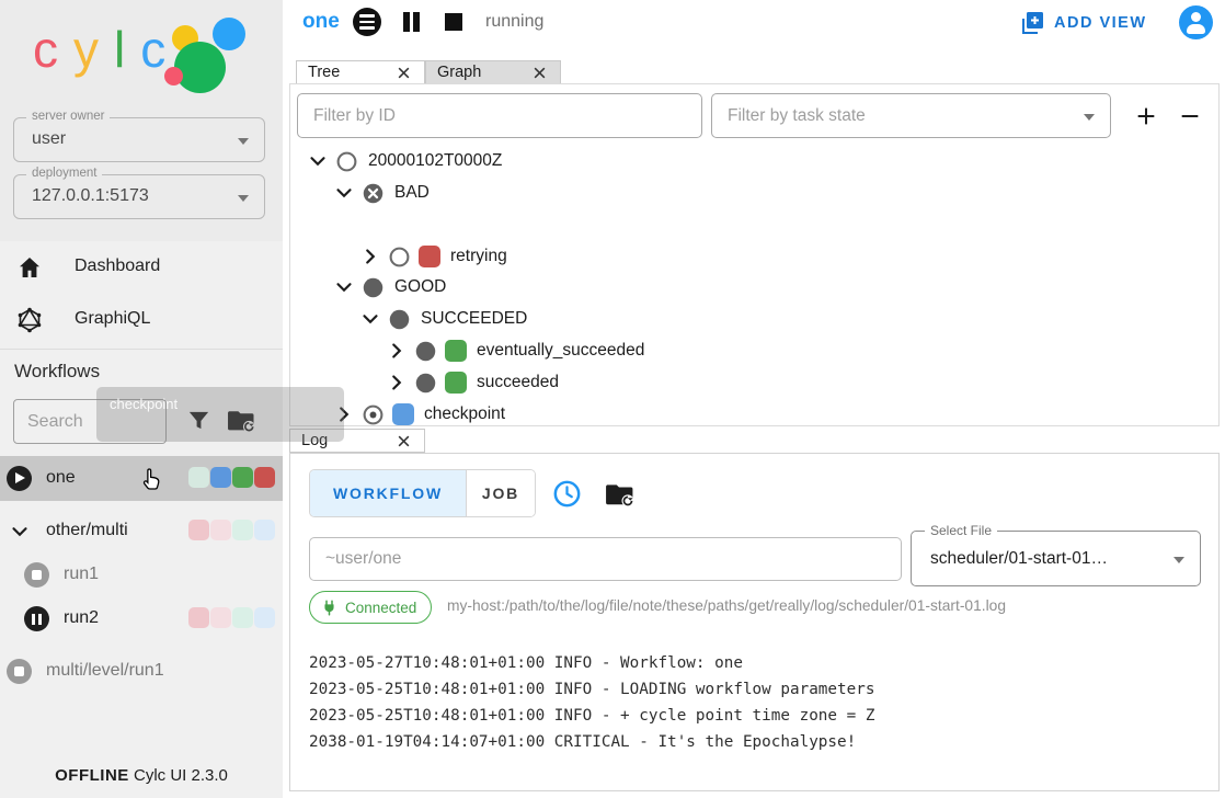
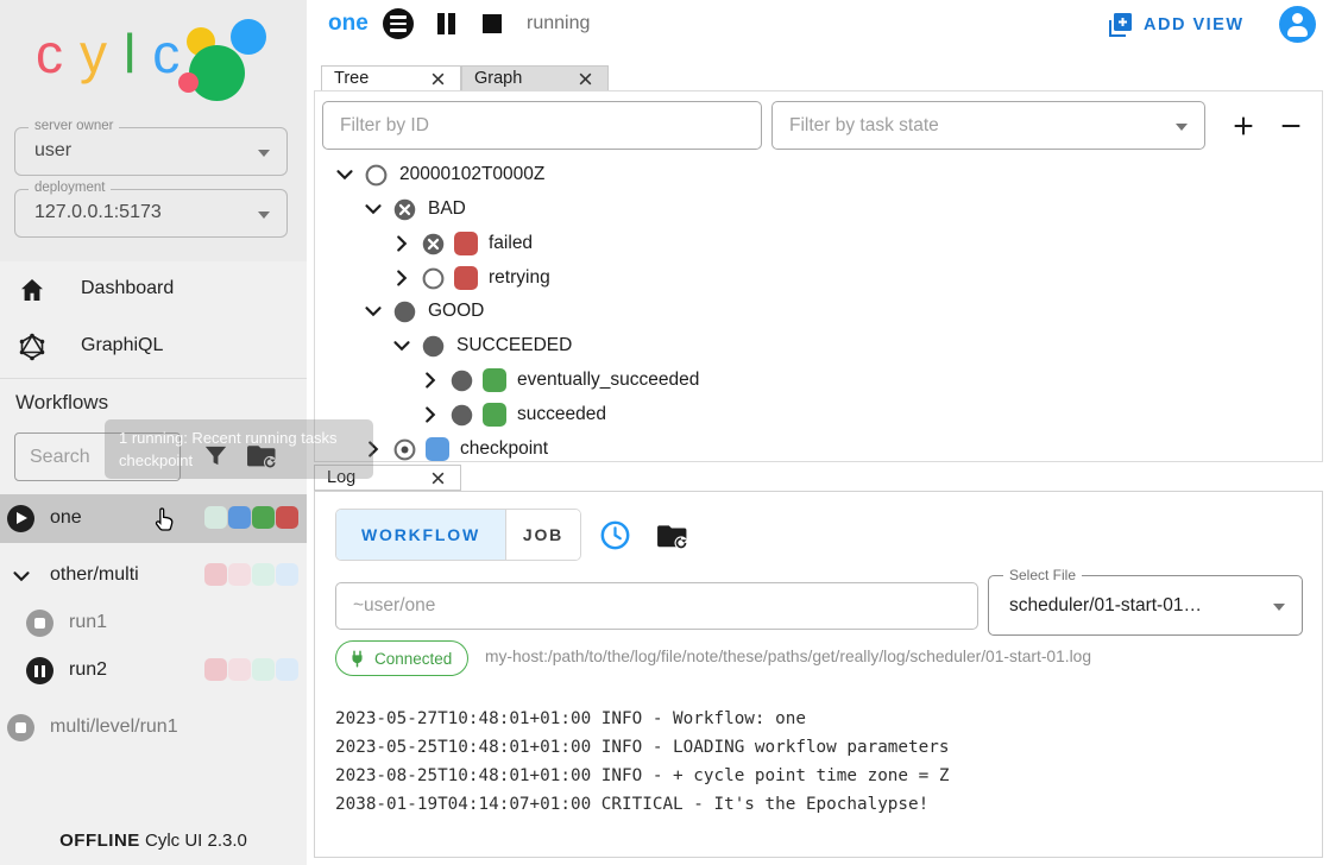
  cylc
  server owner
  user
  deployment
  127.0.0.1:5173
  Dashboard
  GraphiQL
  Workflows
  Search
  one
  other/multi
  run1
  run2
  multi/level/run1
  OFFLINE Cylc UI 2.3.0
  one
  running
  ADD VIEW
  Tree
  Graph
  Filter by ID
  Filter by task state
  20000102T0000Z
  BAD
+ failed
  retrying
  GOOD
  SUCCEEDED
  eventually_succeeded
  succeeded
  checkpoint
  Log
  WORKFLOW
  JOB
  ~user/one
  Select File
  scheduler/01-start-01…
  Connected
  my-host:/path/to/the/log/file/note/these/paths/get/really/log/scheduler/01-start-01.log
  2023-05-27T10:48:01+01:00 INFO - Workflow: one
  2023-05-25T10:48:01+01:00 INFO - LOADING workflow parameters
- 2023-05-25T10:48:01+01:00 INFO - + cycle point time zone = Z
+ 2023-08-25T10:48:01+01:00 INFO - + cycle point time zone = Z
  2038-01-19T04:14:07+01:00 CRITICAL - It's the Epochalypse!
+ 1 running: Recent running tasks
  checkpoint
